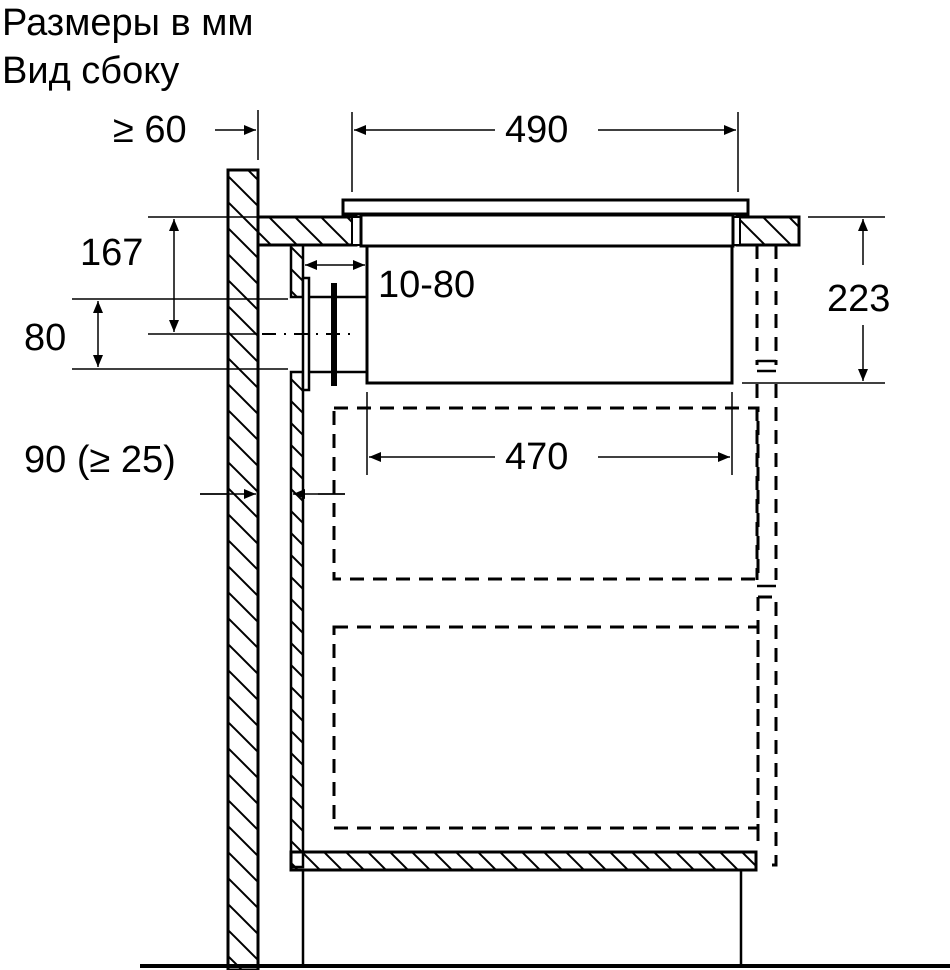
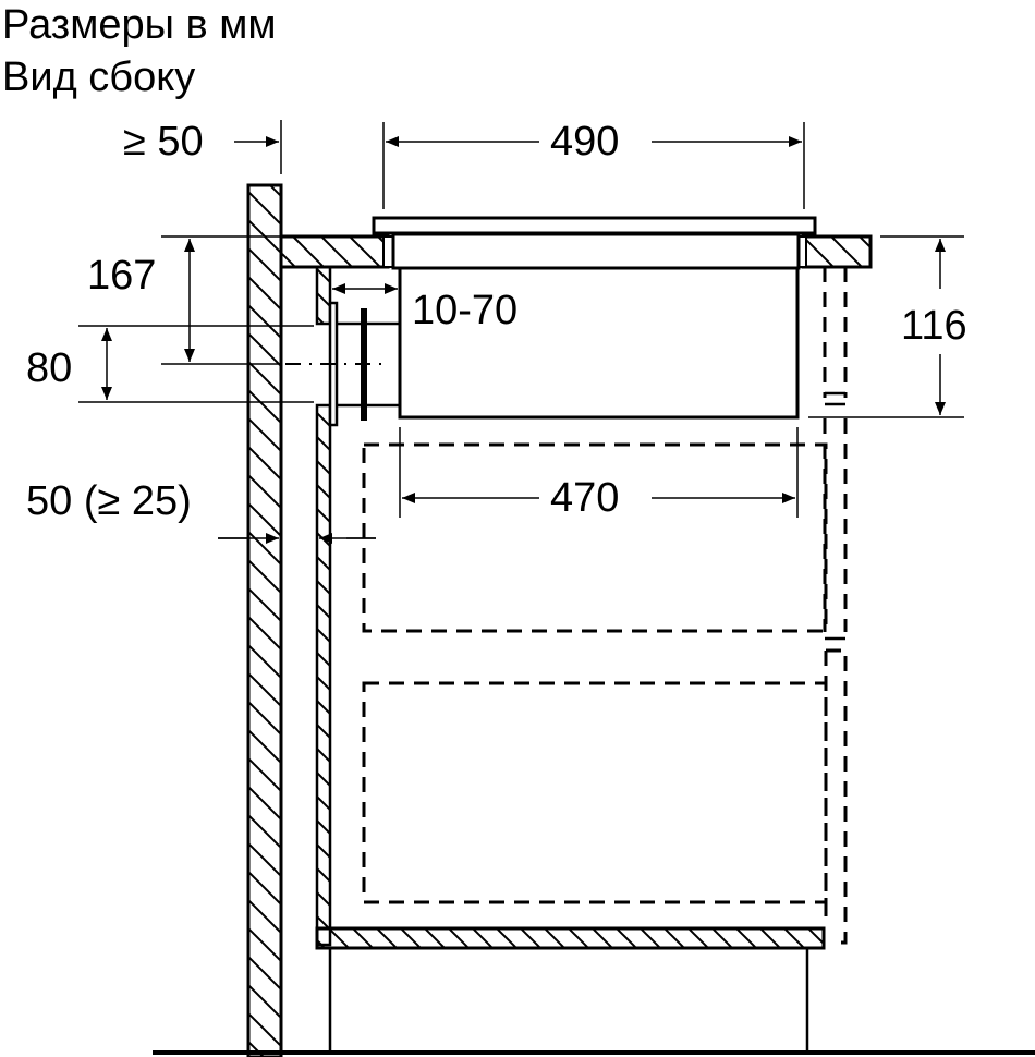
  Размеры в мм
  Вид сбоку
- ≥ 60
+ ≥ 50
  490
- 10-80
+ 10-70
  167
  80
- 223
+ 116
  470
- 90 (≥ 25)
+ 50 (≥ 25)
